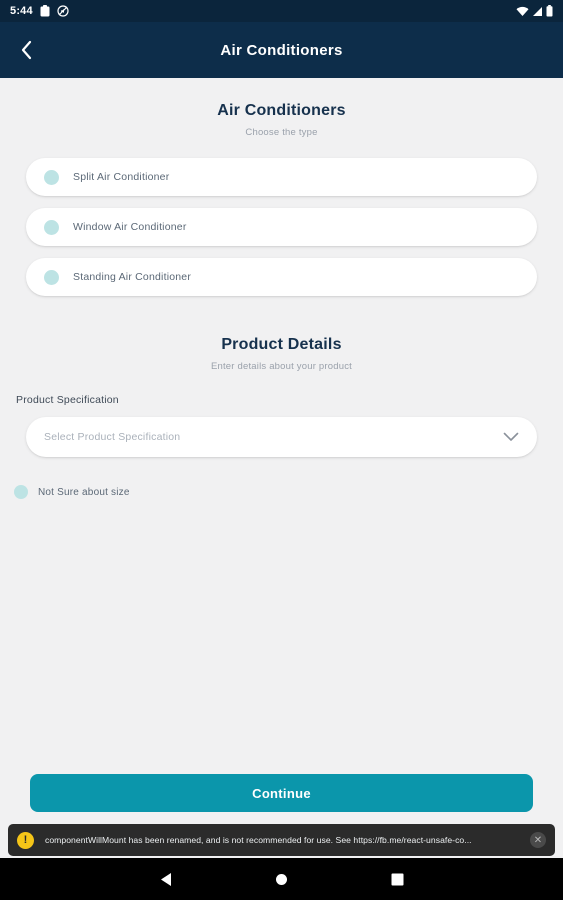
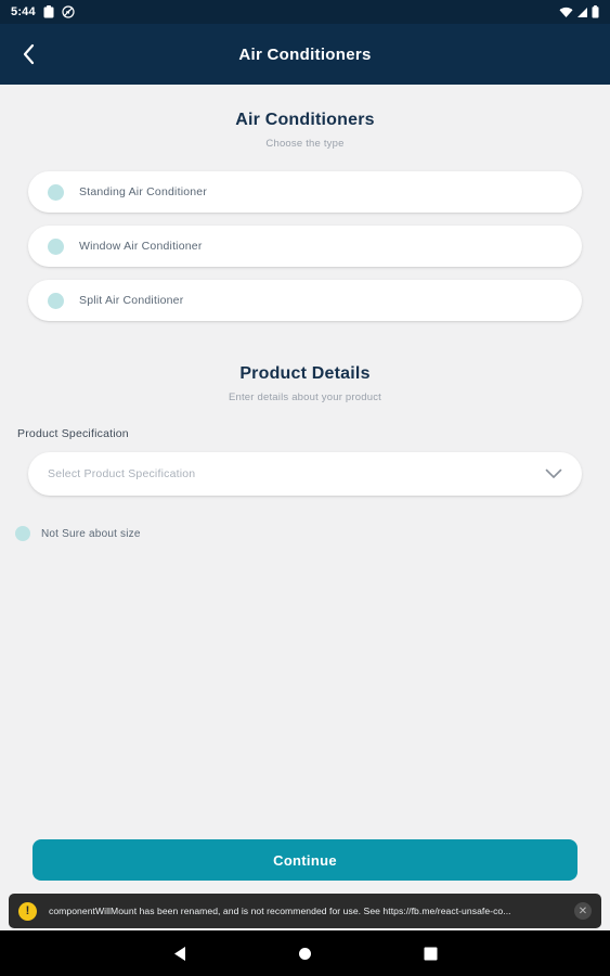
  5:44
  Air Conditioners
  Air Conditioners
  Choose the type
- Split Air Conditioner
+ Standing Air Conditioner
  Window Air Conditioner
- Standing Air Conditioner
+ Split Air Conditioner
  Product Details
  Enter details about your product
  Product Specification
  Select Product Specification
  Not Sure about size
  Continue
  !
  componentWillMount has been renamed, and is not recommended for use. See https://fb.me/react-unsafe-co...
  ✕
